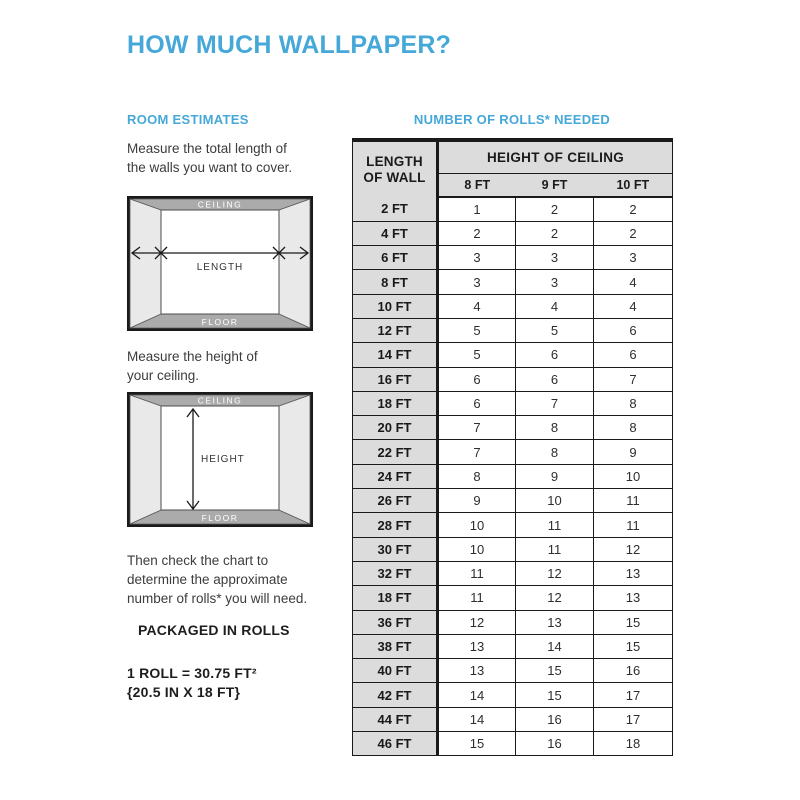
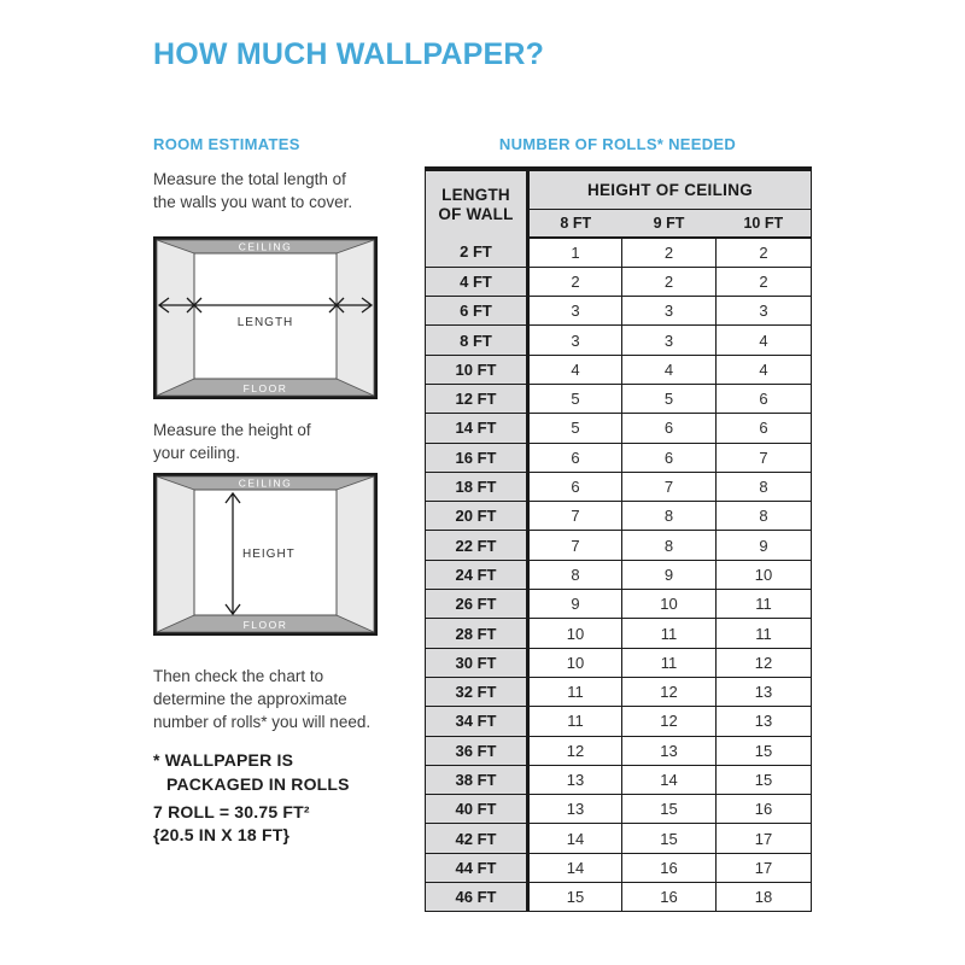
  HOW MUCH WALLPAPER?
  ROOM ESTIMATES
  Measure the total length of
  the walls you want to cover.
  CEILING
  FLOOR
  LENGTH
  Measure the height of
  your ceiling.
  CEILING
  FLOOR
  HEIGHT
  Then check the chart to
  determine the approximate
  number of rolls* you will need.
+ * WALLPAPER IS
  PACKAGED IN ROLLS
- 1 ROLL = 30.75 FT²
+ 7 ROLL = 30.75 FT²
  {20.5 IN X 18 FT}
  NUMBER OF ROLLS* NEEDED
  LENGTHOF WALL	HEIGHT OF CEILING
  8 FT	9 FT	10 FT
  2 FT	1	2	2
  4 FT	2	2	2
  6 FT	3	3	3
  8 FT	3	3	4
  10 FT	4	4	4
  12 FT	5	5	6
  14 FT	5	6	6
  16 FT	6	6	7
  18 FT	6	7	8
  20 FT	7	8	8
  22 FT	7	8	9
  24 FT	8	9	10
  26 FT	9	10	11
  28 FT	10	11	11
  30 FT	10	11	12
  32 FT	11	12	13
- 18 FT	11	12	13
+ 34 FT	11	12	13
  36 FT	12	13	15
  38 FT	13	14	15
  40 FT	13	15	16
  42 FT	14	15	17
  44 FT	14	16	17
  46 FT	15	16	18
